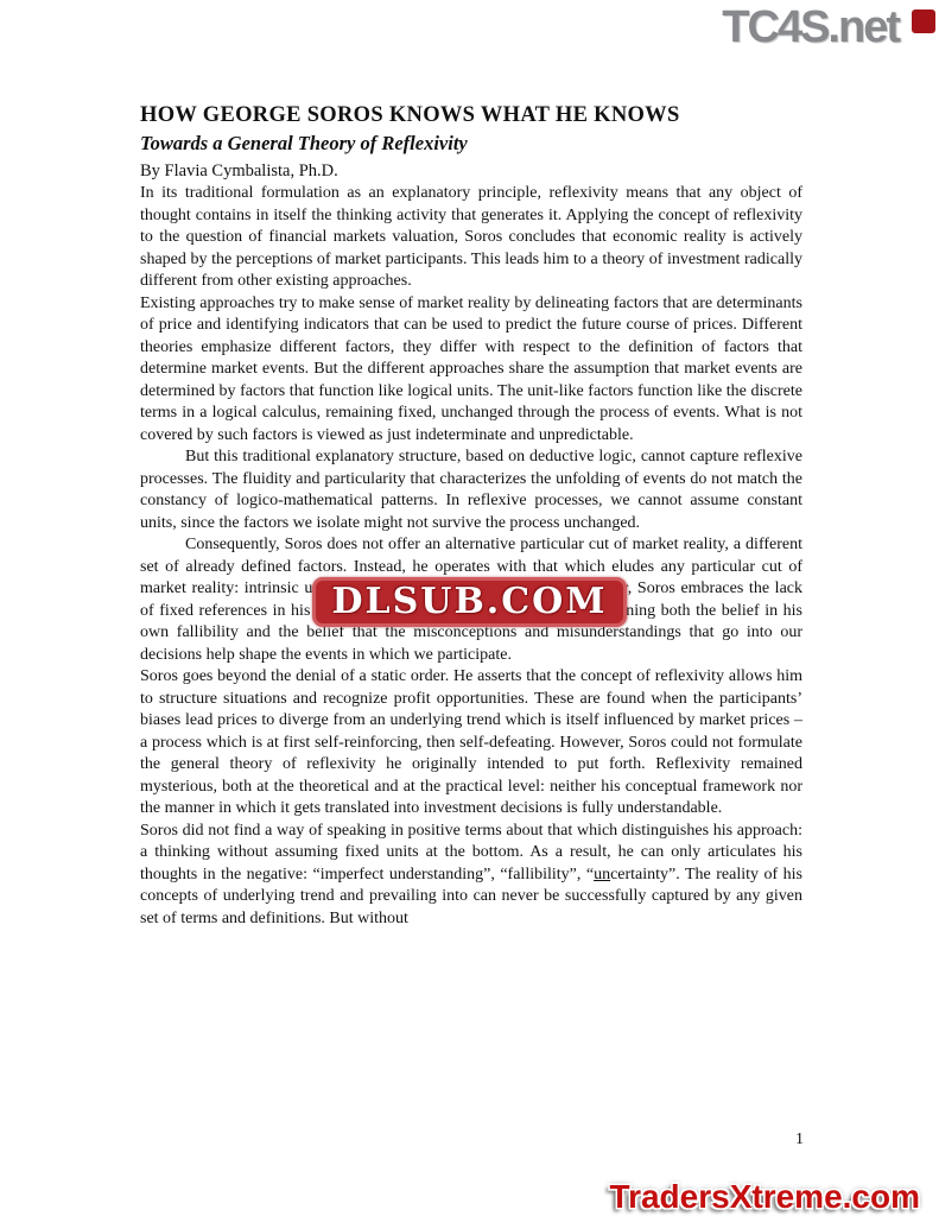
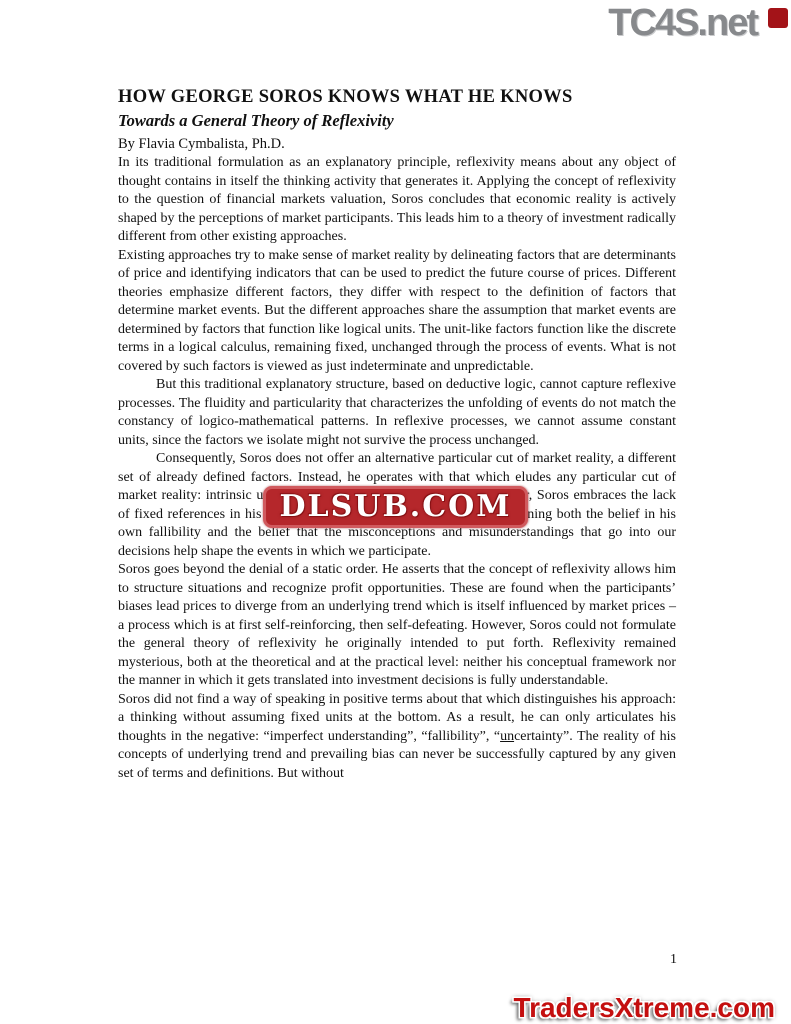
  TC4S.net
  HOW GEORGE SOROS KNOWS WHAT HE KNOWS
  Towards a General Theory of Reflexivity
  By Flavia Cymbalista, Ph.D.
- In its traditional formulation as an explanatory principle, reflexivity means that any object of thought contains in itself the thinking activity that generates it. Applying the concept of reflexivity to the question of financial markets valuation, Soros concludes that economic reality is actively shaped by the perceptions of market participants. This leads him to a theory of investment radically different from other existing approaches.
+ In its traditional formulation as an explanatory principle, reflexivity means about any object of thought contains in itself the thinking activity that generates it. Applying the concept of reflexivity to the question of financial markets valuation, Soros concludes that economic reality is actively shaped by the perceptions of market participants. This leads him to a theory of investment radically different from other existing approaches.
  Existing approaches try to make sense of market reality by delineating factors that are determinants of price and identifying indicators that can be used to predict the future course of prices. Different theories emphasize different factors, they differ with respect to the definition of factors that determine market events. But the different approaches share the assumption that market events are determined by factors that function like logical units. The unit-like factors function like the discrete terms in a logical calculus, remaining fixed, unchanged through the process of events. What is not covered by such factors is viewed as just indeterminate and unpredictable.
  But this traditional explanatory structure, based on deductive logic, cannot capture reflexive processes. The fluidity and particularity that characterizes the unfolding of events do not match the constancy of logico-mathematical patterns. In reflexive processes, we cannot assume constant units, since the factors we isolate might not survive the process unchanged.
  Consequently, Soros does not offer an alternative particular cut of market reality, a different set of already defined factors. Instead, he operates with that which eludes any particular cut of market reality: intrinsic u, Soros embraces the lack of fixed references in hisning both the belief in his own fallibility and the belief that the misconceptions and misunderstandings that go into our decisions help shape the events in which we participate.
  Soros goes beyond the denial of a static order. He asserts that the concept of reflexivity allows him to structure situations and recognize profit opportunities. These are found when the participants’ biases lead prices to diverge from an underlying trend which is itself influenced by market prices – a process which is at first self-reinforcing, then self-defeating. However, Soros could not formulate the general theory of reflexivity he originally intended to put forth. Reflexivity remained mysterious, both at the theoretical and at the practical level: neither his conceptual framework nor the manner in which it gets translated into investment decisions is fully understandable.
- Soros did not find a way of speaking in positive terms about that which distinguishes his approach: a thinking without assuming fixed units at the bottom. As a result, he can only articulates his thoughts in the negative: “imperfect understanding”, “fallibility”, “uncertainty”. The reality of his concepts of underlying trend and prevailing into can never be successfully captured by any given set of terms and definitions. But without
+ Soros did not find a way of speaking in positive terms about that which distinguishes his approach: a thinking without assuming fixed units at the bottom. As a result, he can only articulates his thoughts in the negative: “imperfect understanding”, “fallibility”, “uncertainty”. The reality of his concepts of underlying trend and prevailing bias can never be successfully captured by any given set of terms and definitions. But without
  DLSUB.COM
  1
  TradersXtreme.com
